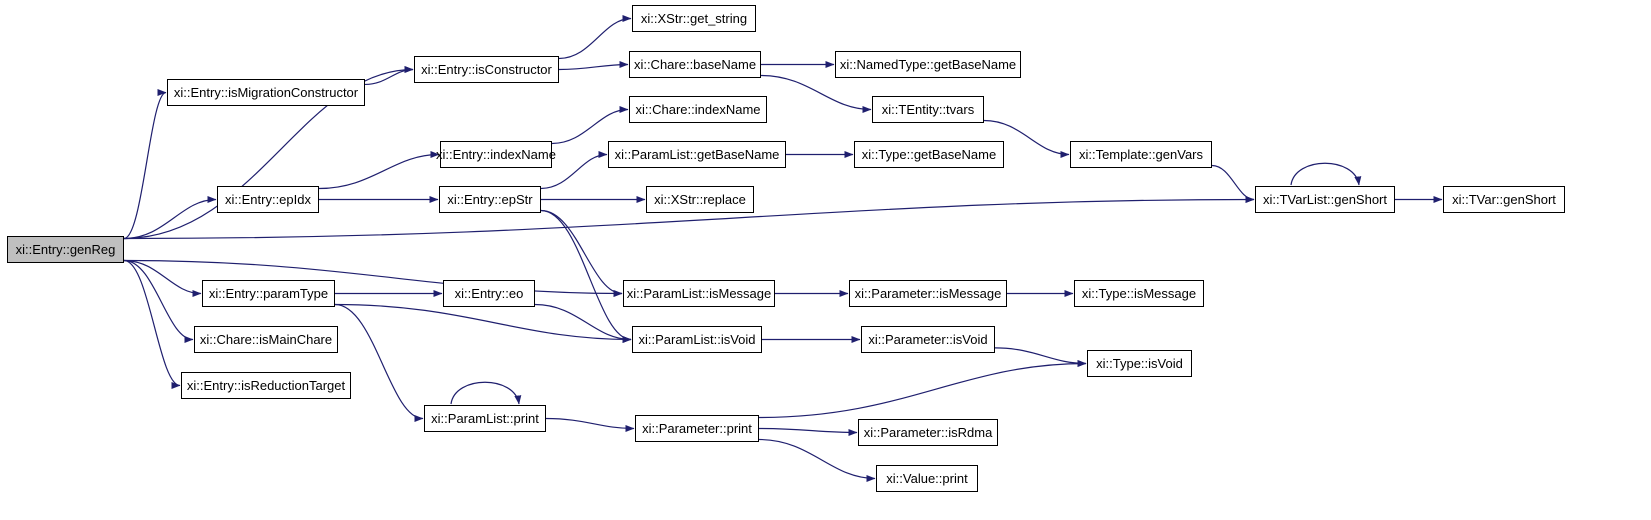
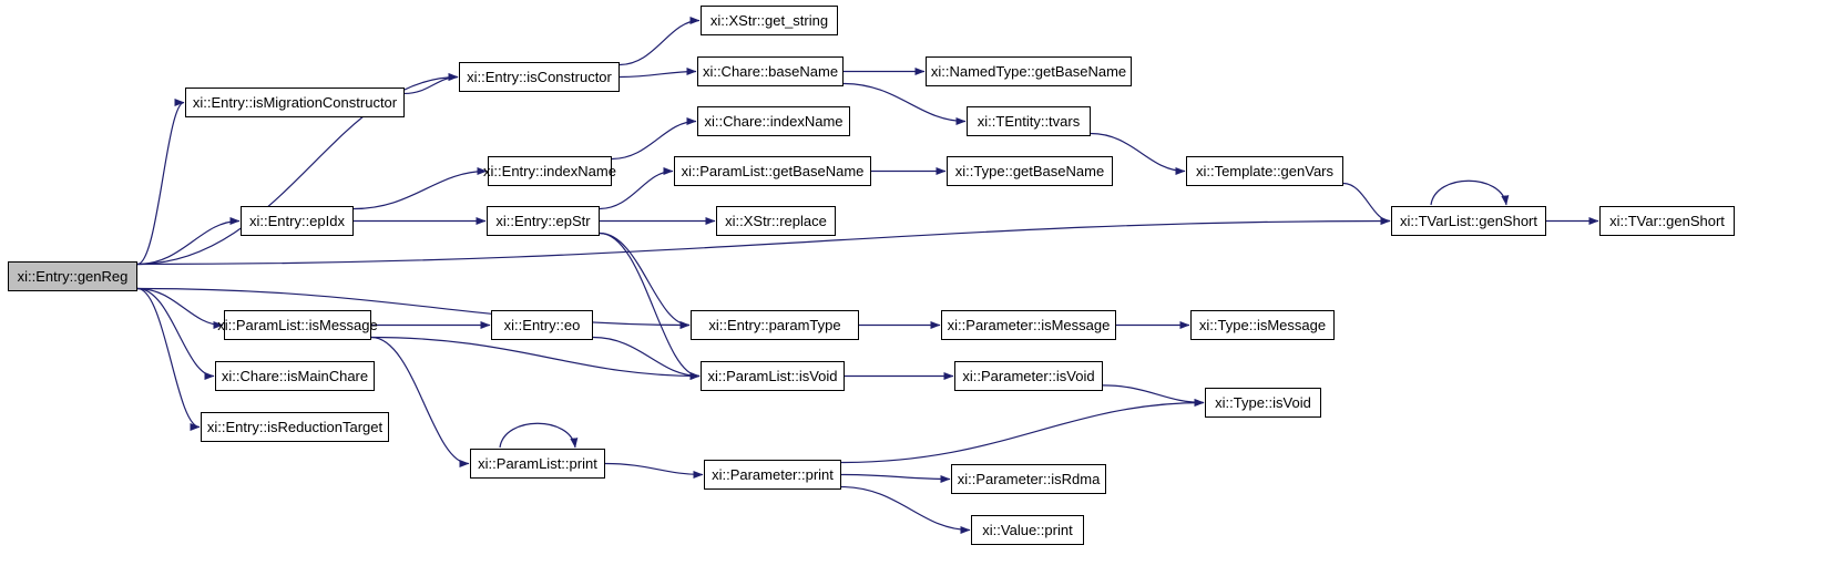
  xi::Entry::genReg
  xi::Entry::isMigrationConstructor
  xi::Entry::isConstructor
  xi::XStr::get_string
  xi::Chare::baseName
  xi::NamedType::getBaseName
  xi::TEntity::tvars
  xi::Chare::indexName
  xi::Entry::indexName
  xi::ParamList::getBaseName
  xi::Type::getBaseName
  xi::Template::genVars
  xi::Entry::epIdx
  xi::Entry::epStr
  xi::XStr::replace
  xi::TVarList::genShort
  xi::TVar::genShort
- xi::Entry::paramType
+ xi::ParamList::isMessage
  xi::Entry::eo
- xi::ParamList::isMessage
+ xi::Entry::paramType
  xi::Parameter::isMessage
  xi::Type::isMessage
  xi::Chare::isMainChare
  xi::ParamList::isVoid
  xi::Parameter::isVoid
  xi::Type::isVoid
  xi::Entry::isReductionTarget
  xi::ParamList::print
  xi::Parameter::print
  xi::Parameter::isRdma
  xi::Value::print
